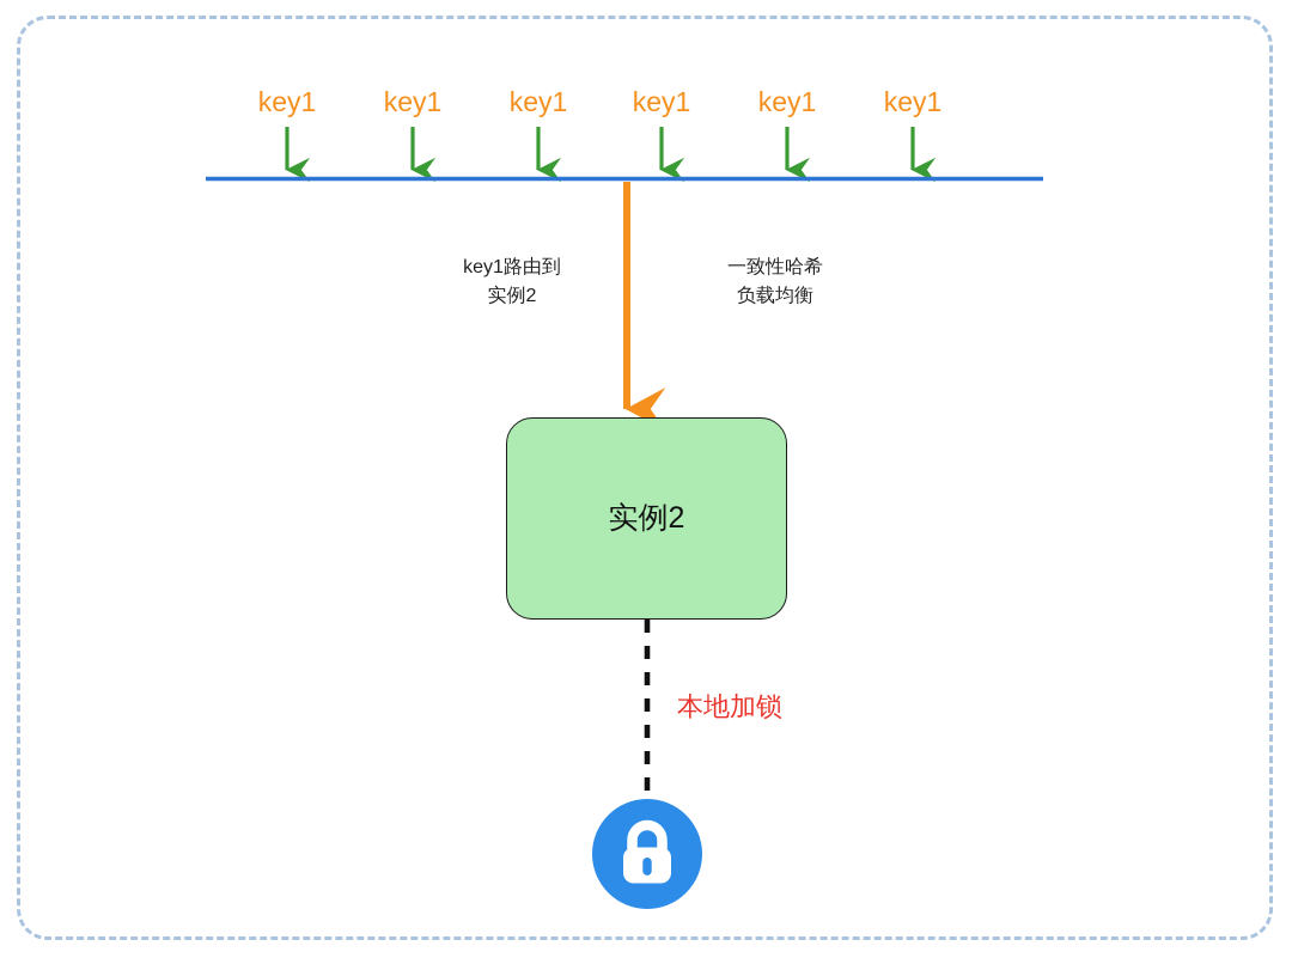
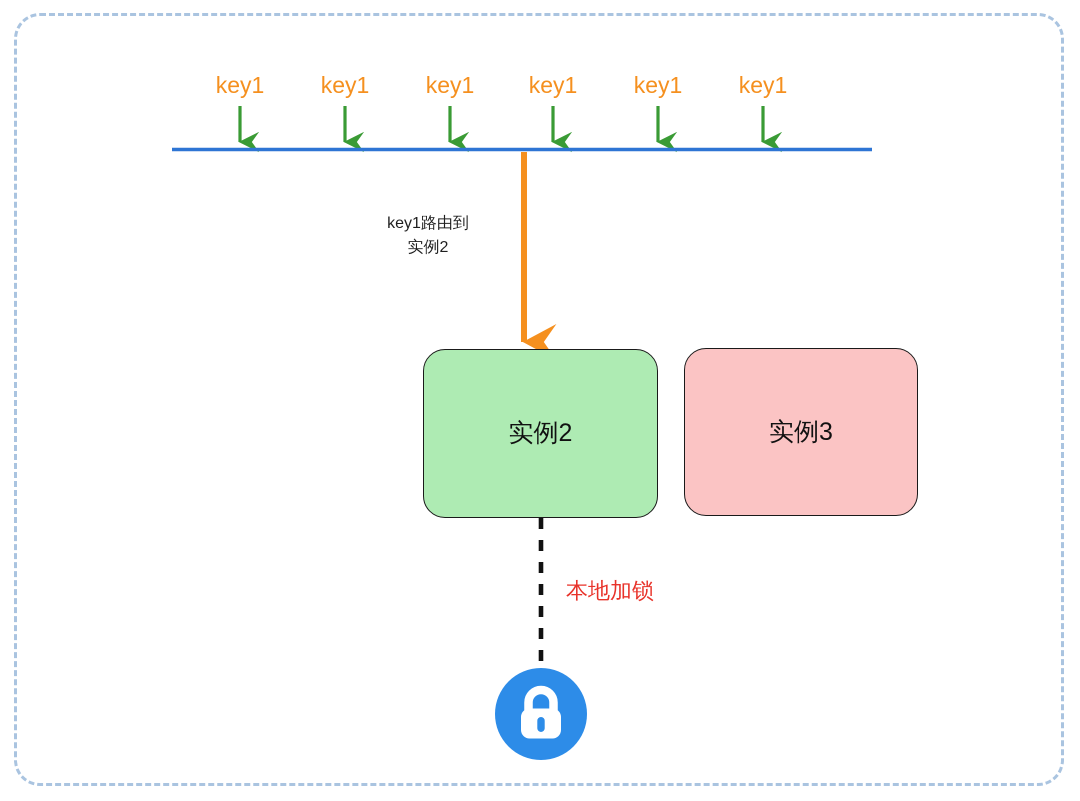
  key1
  key1
  key1
  key1
  key1
  key1
  key1路由到
  实例2
- 一致性哈希
- 负载均衡
  实例2
+ 实例3
  本地加锁
